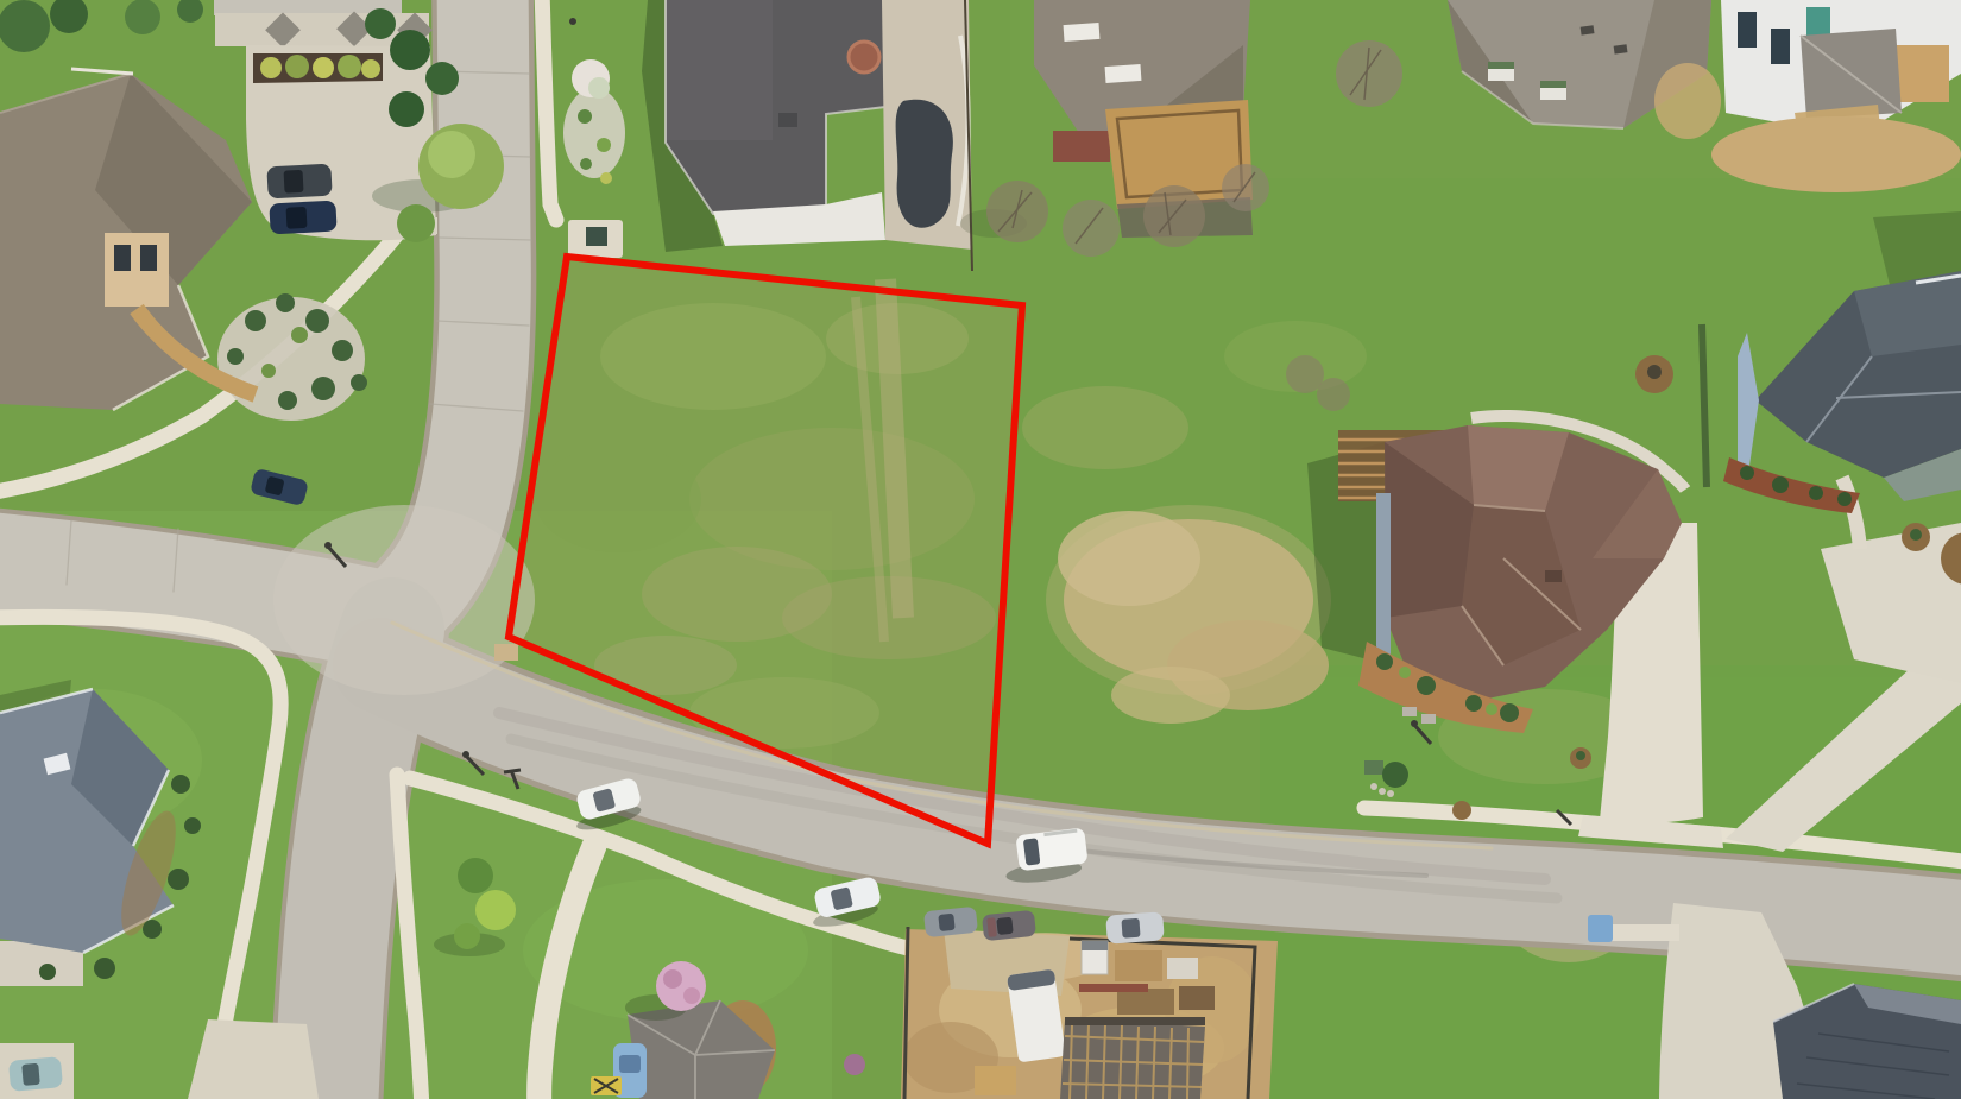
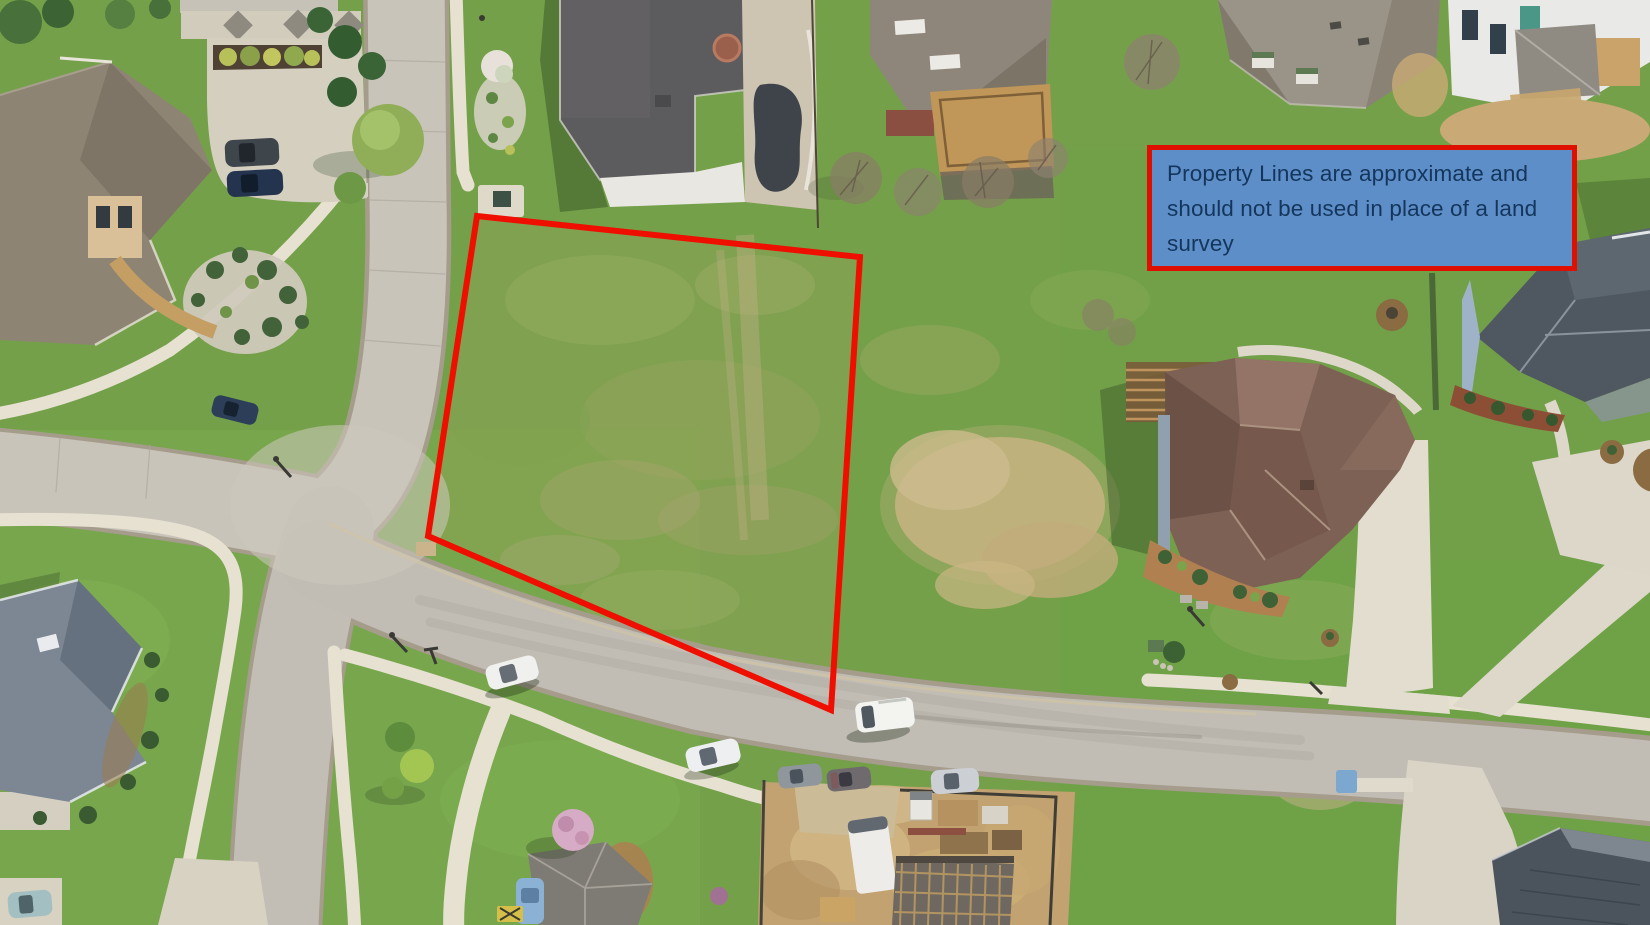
+ Property Lines are approximate and should not be used in place of a land survey
